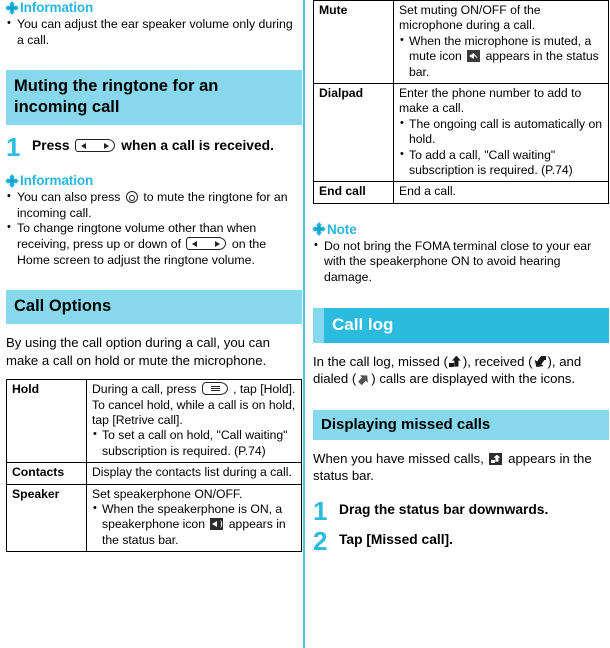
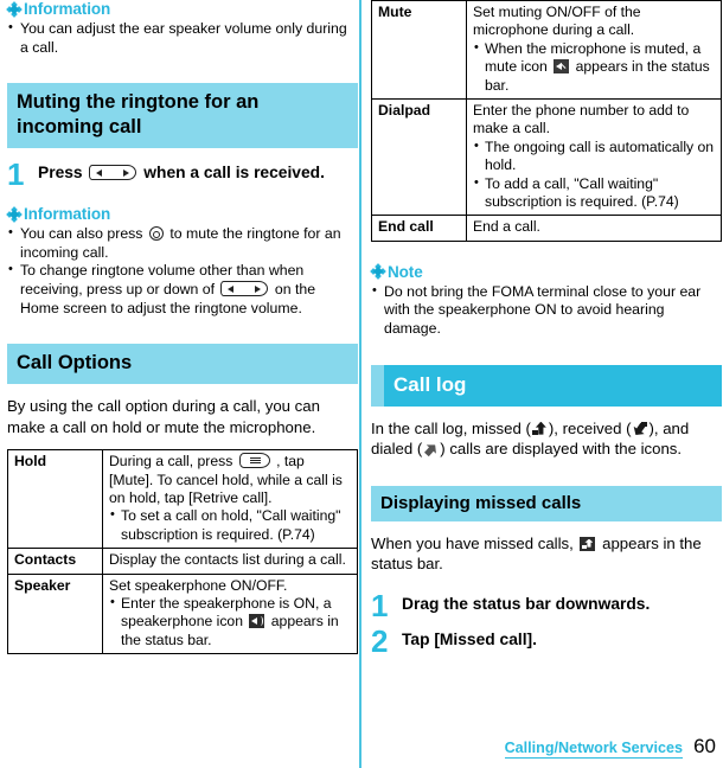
  Information
  You can adjust the ear speaker volume only during a call.
  Muting the ringtone for an incoming call
  1
  Press when a call is received.
  Information
  You can also press to mute the ringtone for an incoming call.
  To change ringtone volume other than when receiving, press up or down of on the Home screen to adjust the ringtone volume.
  Call Options
  By using the call option during a call, you can make a call on hold or mute the microphone.
- Hold	During a call, press , tap [Hold]. To cancel hold, while a call is on hold, tap [Retrive call]. To set a call on hold, "Call waiting" subscription is required. (P.74)
+ Hold	During a call, press , tap [Mute]. To cancel hold, while a call is on hold, tap [Retrive call]. To set a call on hold, "Call waiting" subscription is required. (P.74)
  Contacts	Display the contacts list during a call.
- Speaker	Set speakerphone ON/OFF. When the speakerphone is ON, a speakerphone icon appears in the status bar.
+ Speaker	Set speakerphone ON/OFF. Enter the speakerphone is ON, a speakerphone icon appears in the status bar.
  Mute	Set muting ON/OFF of the microphone during a call. When the microphone is muted, a mute icon appears in the status bar.
  Dialpad	Enter the phone number to add to make a call. The ongoing call is automatically on hold. To add a call, "Call waiting" subscription is required. (P.74)
  End call	End a call.
  Note
  Do not bring the FOMA terminal close to your ear with the speakerphone ON to avoid hearing damage.
  Call log
  In the call log, missed ( ), received ( ), and dialed ( ) calls are displayed with the icons.
  Displaying missed calls
  When you have missed calls, appears in the status bar.
  1
  Drag the status bar downwards.
  2
  Tap [Missed call].
+ Calling/Network Services
+ 60
